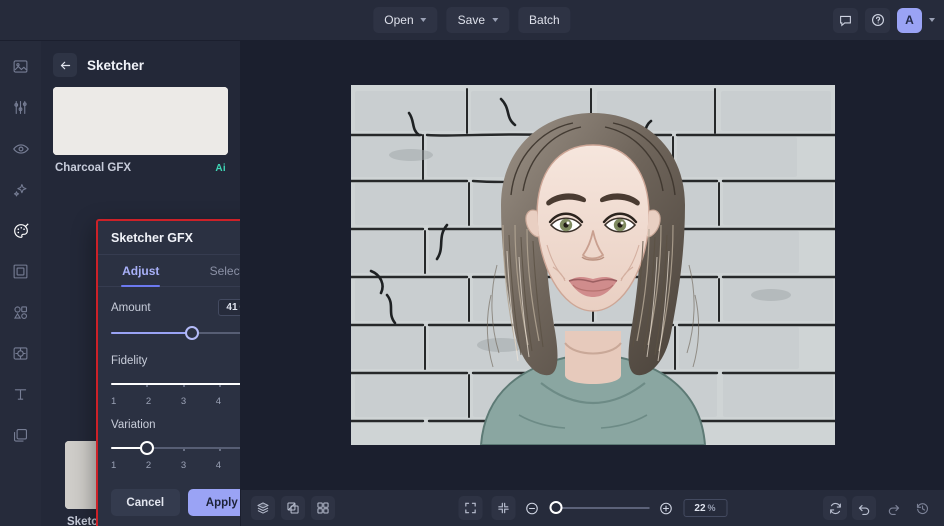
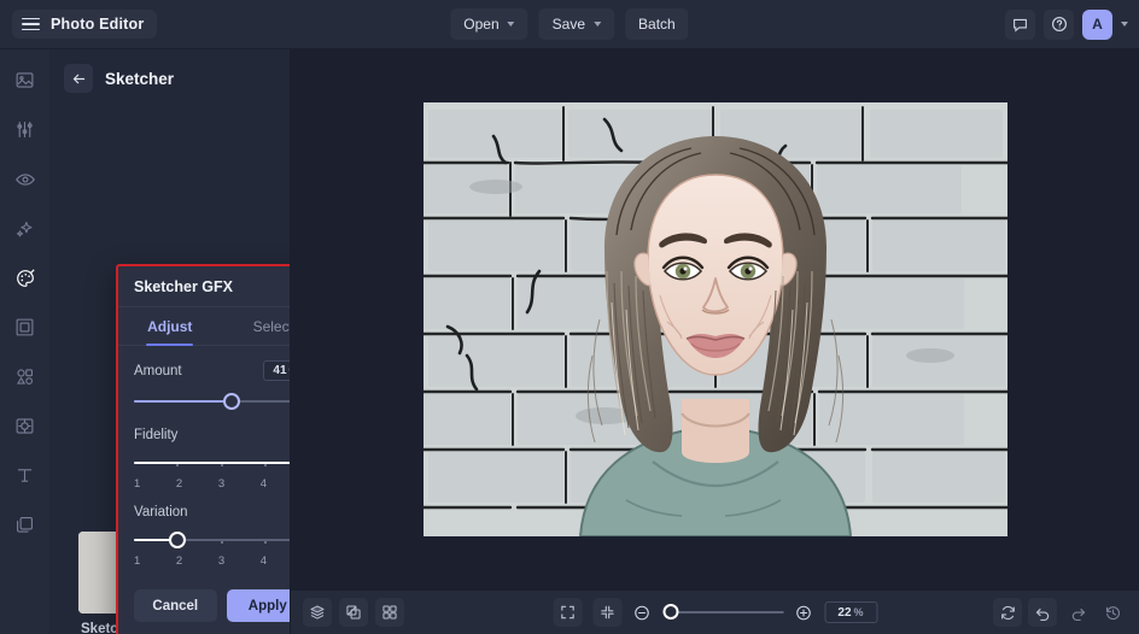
+ Photo Editor
  Open
  Save
  Batch
  A
  Sketcher
- Charcoal GFX
- Ai
  Sketcher GFX
  Adjust
  Selec
  Amount
  41
  Fidelity
  1
  2
  3
  4
  Variation
  1
  2
  3
  4
  Cancel
  Apply
  22
  %
